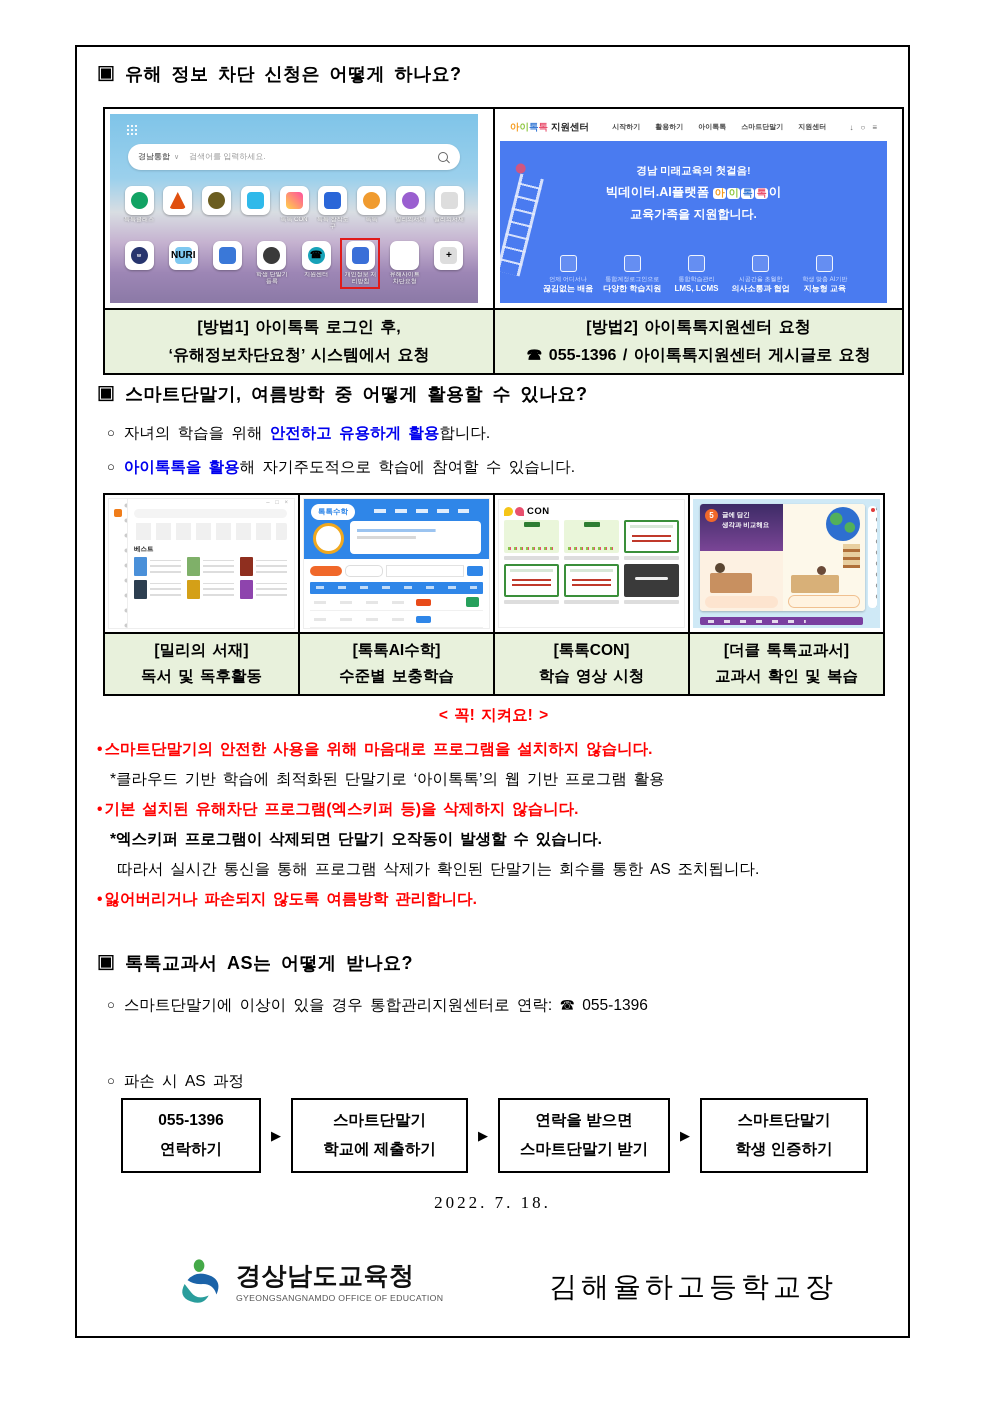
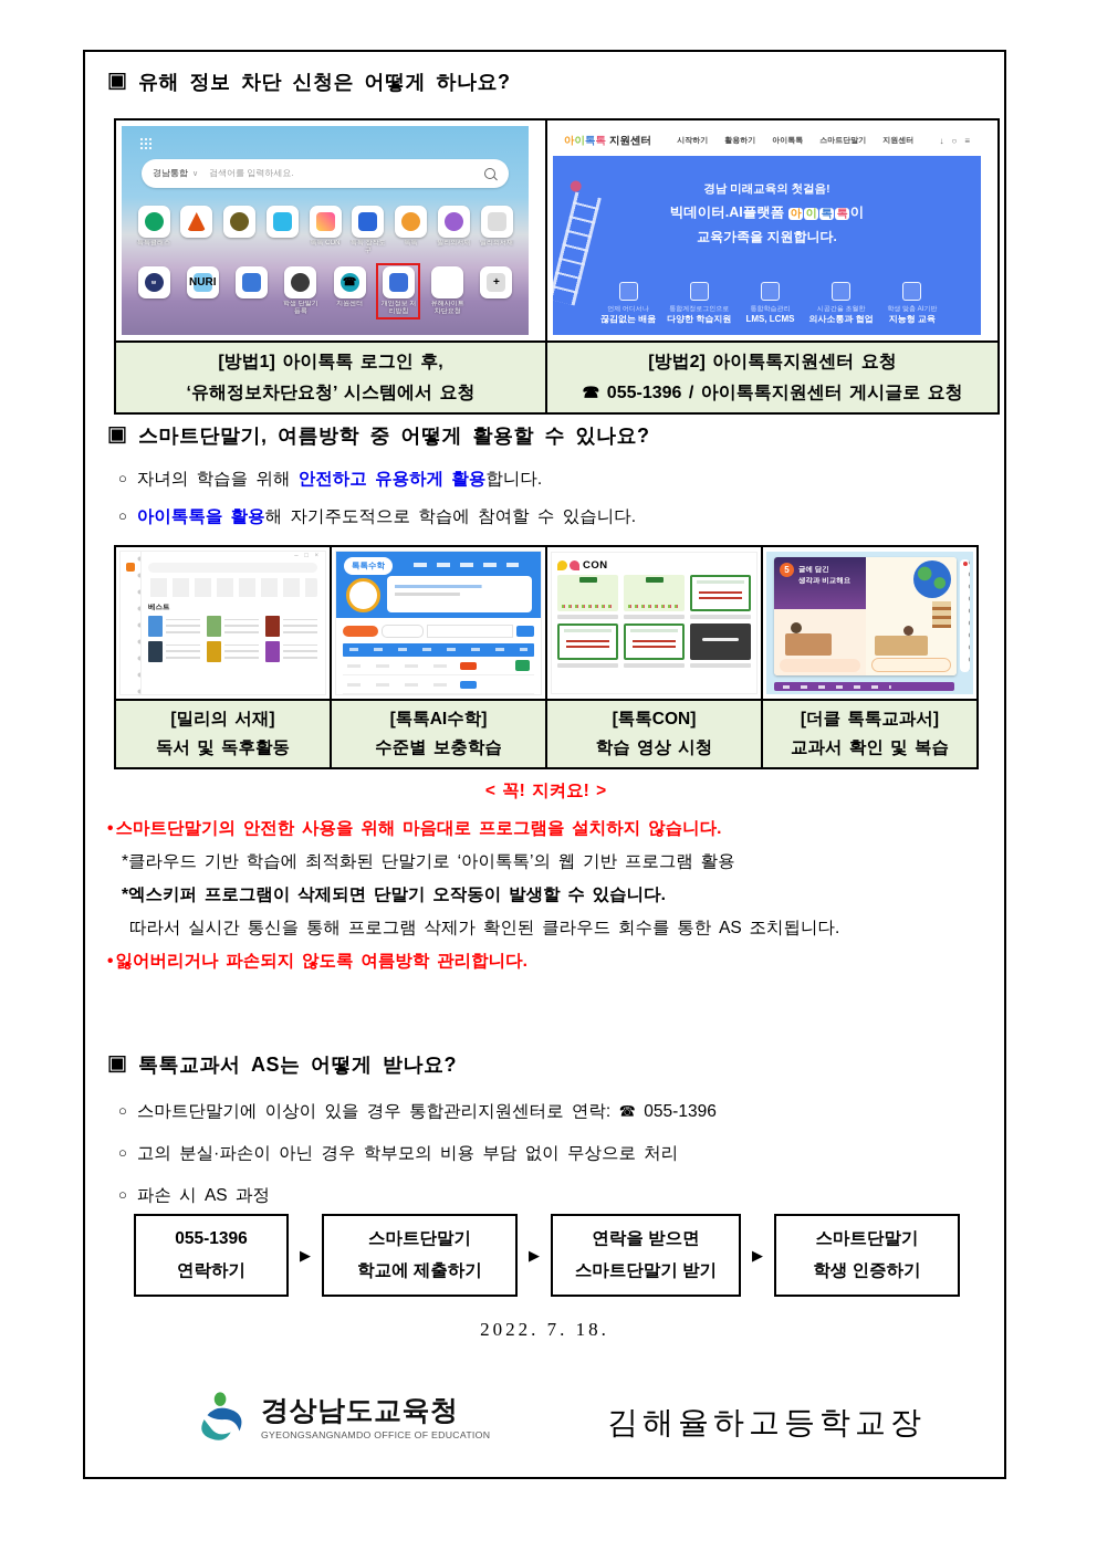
  ▣ 유해 정보 차단 신청은 어떻게 하나요?
  [방법1] 아이톡톡 로그인 후, ‘유해정보차단요청’ 시스템에서 요청	[방법2] 아이톡톡지원센터 요청 ☎ 055-1396 / 아이톡톡지원센터 게시글로 요청
  ▣ 스마트단말기, 여름방학 중 어떻게 활용할 수 있나요?
  ○ 자녀의 학습을 위해 안전하고 유용하게 활용합니다.
  ○ 아이톡톡을 활용해 자기주도적으로 학습에 참여할 수 있습니다.
  [밀리의 서재] 독서 및 독후활동	[톡톡AI수학] 수준별 보충학습	[톡톡CON] 학습 영상 시청	[더클 톡톡교과서] 교과서 확인 및 복습
  < 꼭! 지켜요! >
  •스마트단말기의 안전한 사용을 위해 마음대로 프로그램을 설치하지 않습니다.
  *클라우드 기반 학습에 최적화된 단말기로 ‘아이톡톡’의 웹 기반 프로그램 활용
- •기본 설치된 유해차단 프로그램(엑스키퍼 등)을 삭제하지 않습니다.
  *엑스키퍼 프로그램이 삭제되면 단말기 오작동이 발생할 수 있습니다.
- 따라서 실시간 통신을 통해 프로그램 삭제가 확인된 단말기는 회수를 통한 AS 조치됩니다.
+ 따라서 실시간 통신을 통해 프로그램 삭제가 확인된 클라우드 회수를 통한 AS 조치됩니다.
  •잃어버리거나 파손되지 않도록 여름방학 관리합니다.
  ▣ 톡톡교과서 AS는 어떻게 받나요?
  ○ 스마트단말기에 이상이 있을 경우 통합관리지원센터로 연락: ☎ 055-1396
+ ○ 고의 분실·파손이 아닌 경우 학부모의 비용 부담 없이 무상으로 처리
  ○ 파손 시 AS 과정
  055-1396
  연락하기
  ▶
  스마트단말기
  학교에 제출하기
  ▶
  연락을 받으면
  스마트단말기 받기
  ▶
  스마트단말기
  학생 인증하기
  2022. 7. 18.
  경상남도교육청
  GYEONGSANGNAMDO OFFICE OF EDUCATION
  김해율하고등학교장
